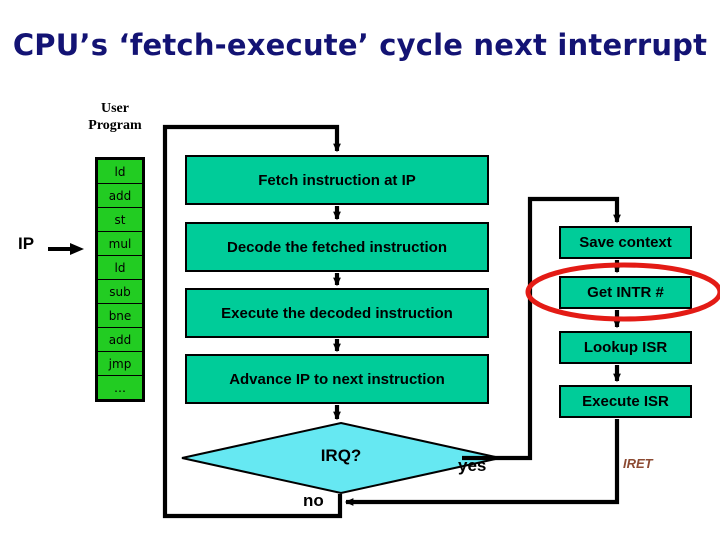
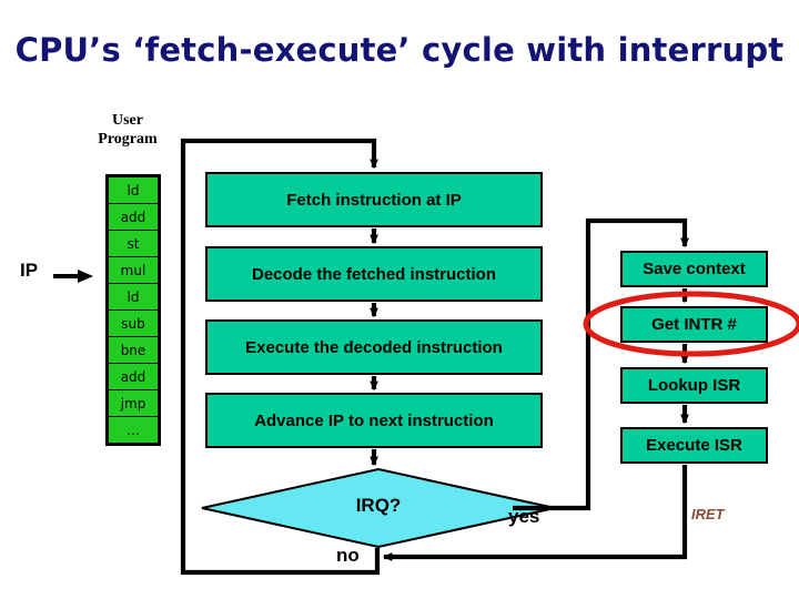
- CPU’s ‘fetch-execute’ cycle next interrupt
+ CPU’s ‘fetch-execute’ cycle with interrupt
  User
  Program
  ld
  add
  st
  mul
  ld
  sub
  bne
  add
  jmp
  …
  IP
  Fetch instruction at IP
  Decode the fetched instruction
  Execute the decoded instruction
  Advance IP to next instruction
  Save context
  Get INTR #
  Lookup ISR
  Execute ISR
  IRQ?
  yes
  no
  IRET
